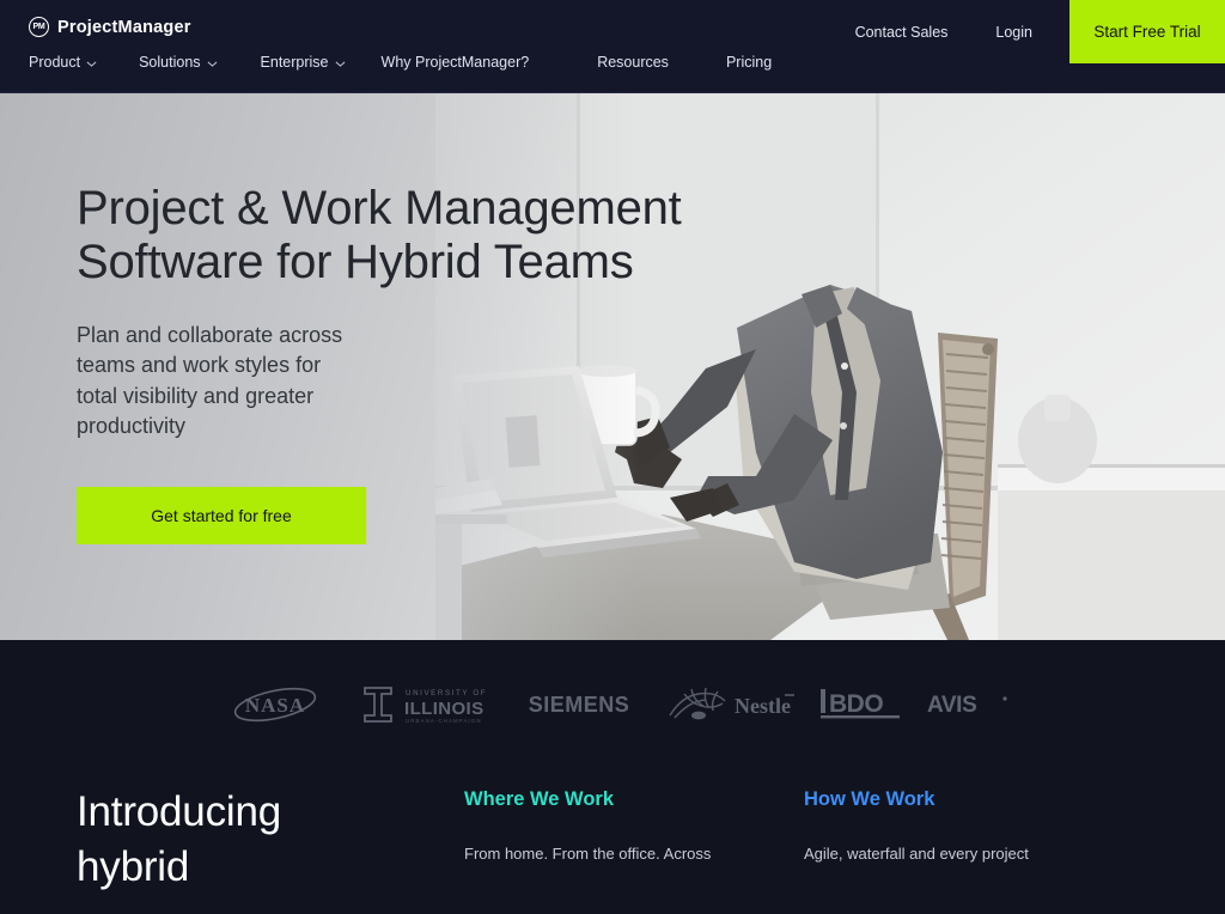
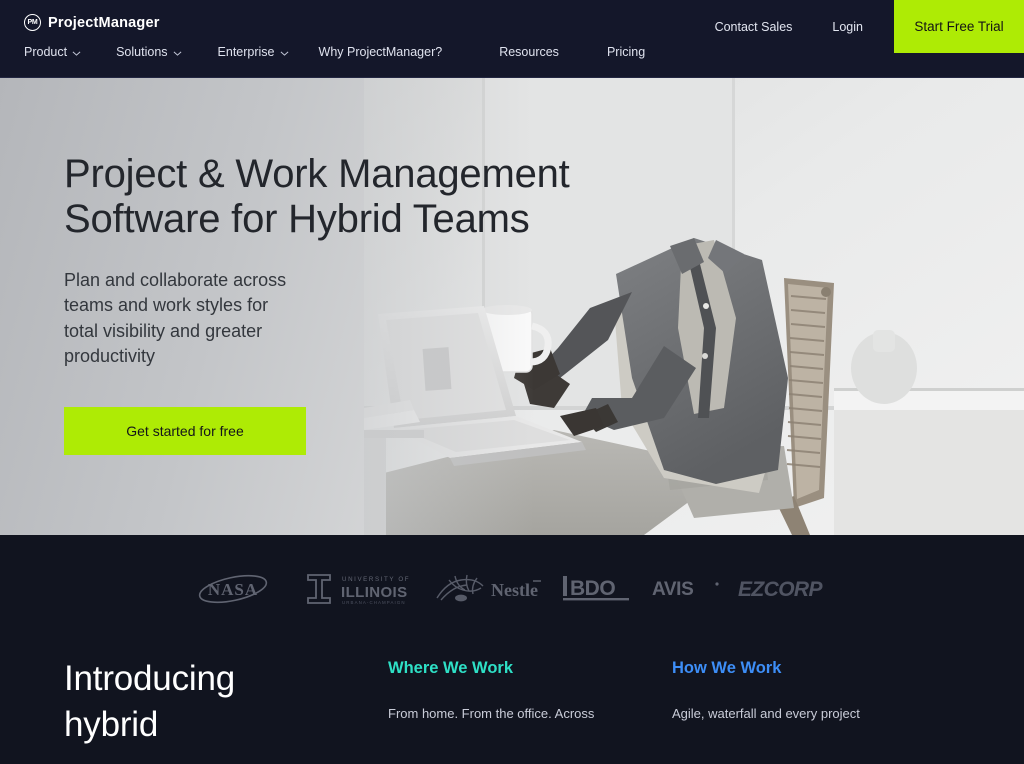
  ProjectManager
  Product
  Solutions
  Enterprise
  Why ProjectManager?
  Resources
  Pricing
  Contact Sales
  Login
  Start Free Trial
  Project & Work Management
  Software for Hybrid Teams
  Plan and collaborate across
  teams and work styles for
  total visibility and greater
  productivity
  Get started for free
  NASA
  ILLINOIS
- SIEMENS
  Nestle
  BDO
  AVIS
+ EZCORP
  Introducing
  hybrid
  Where We Work
  From home. From the office. Across
  How We Work
  Agile, waterfall and every project
